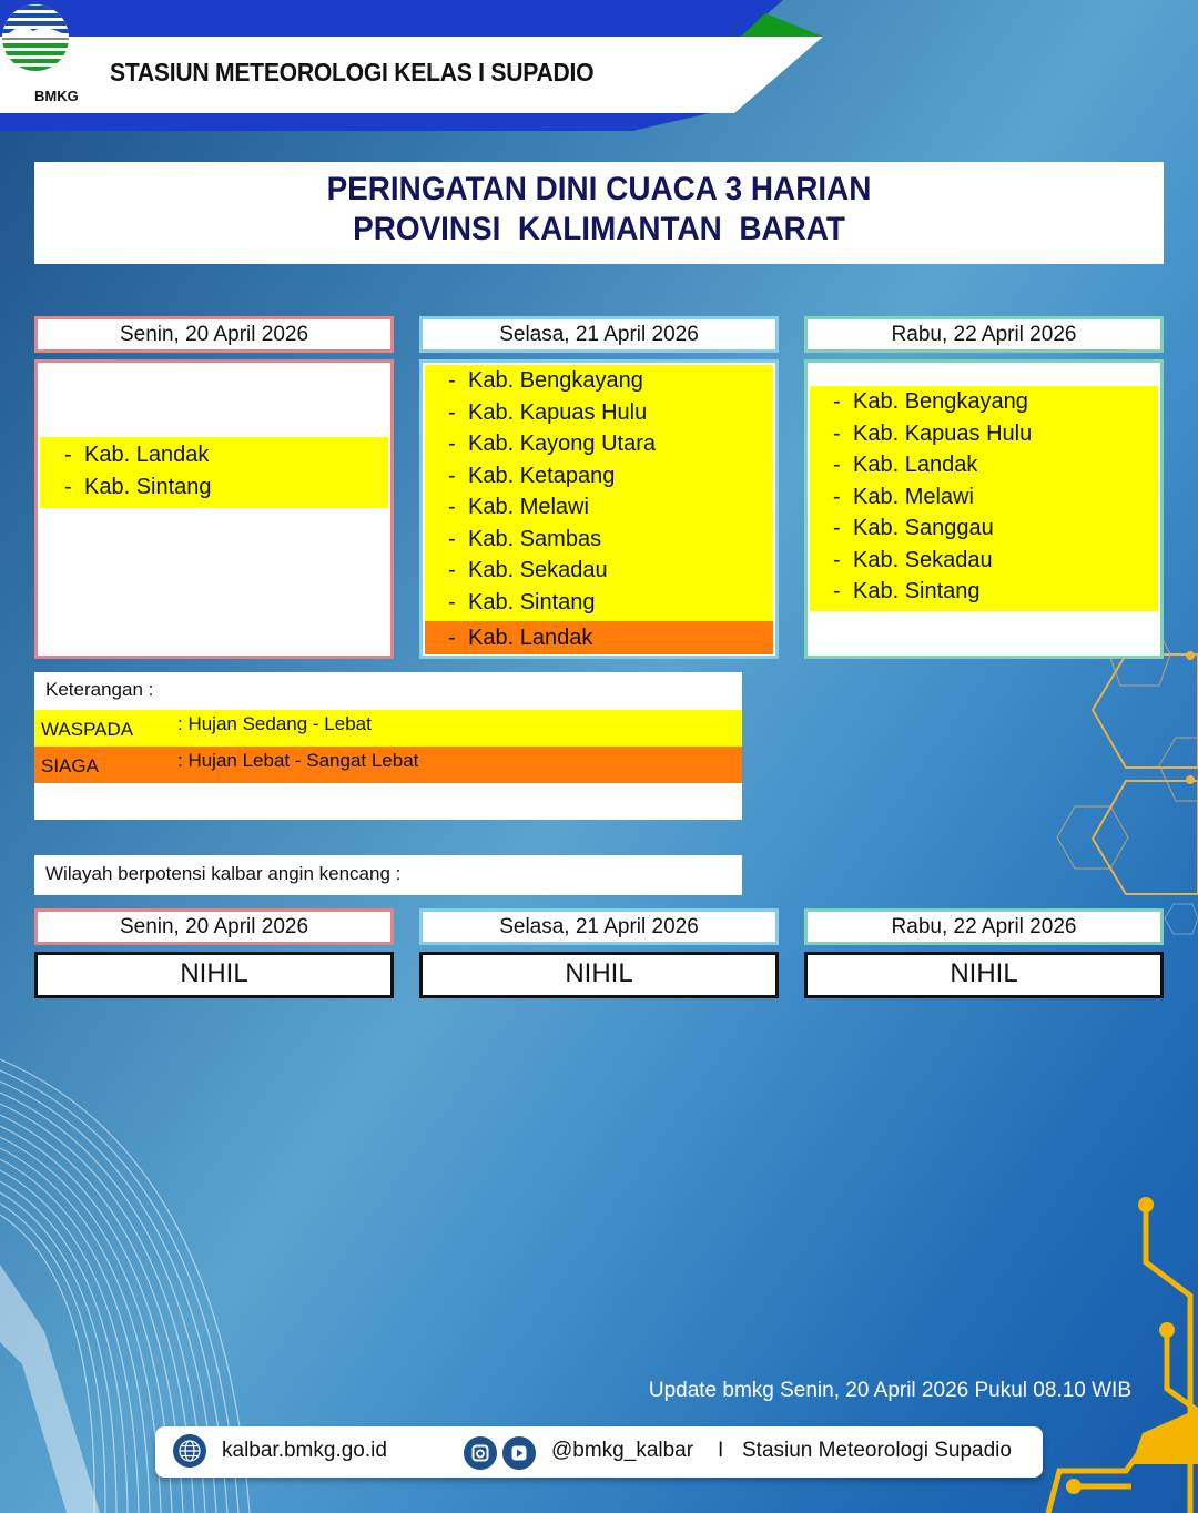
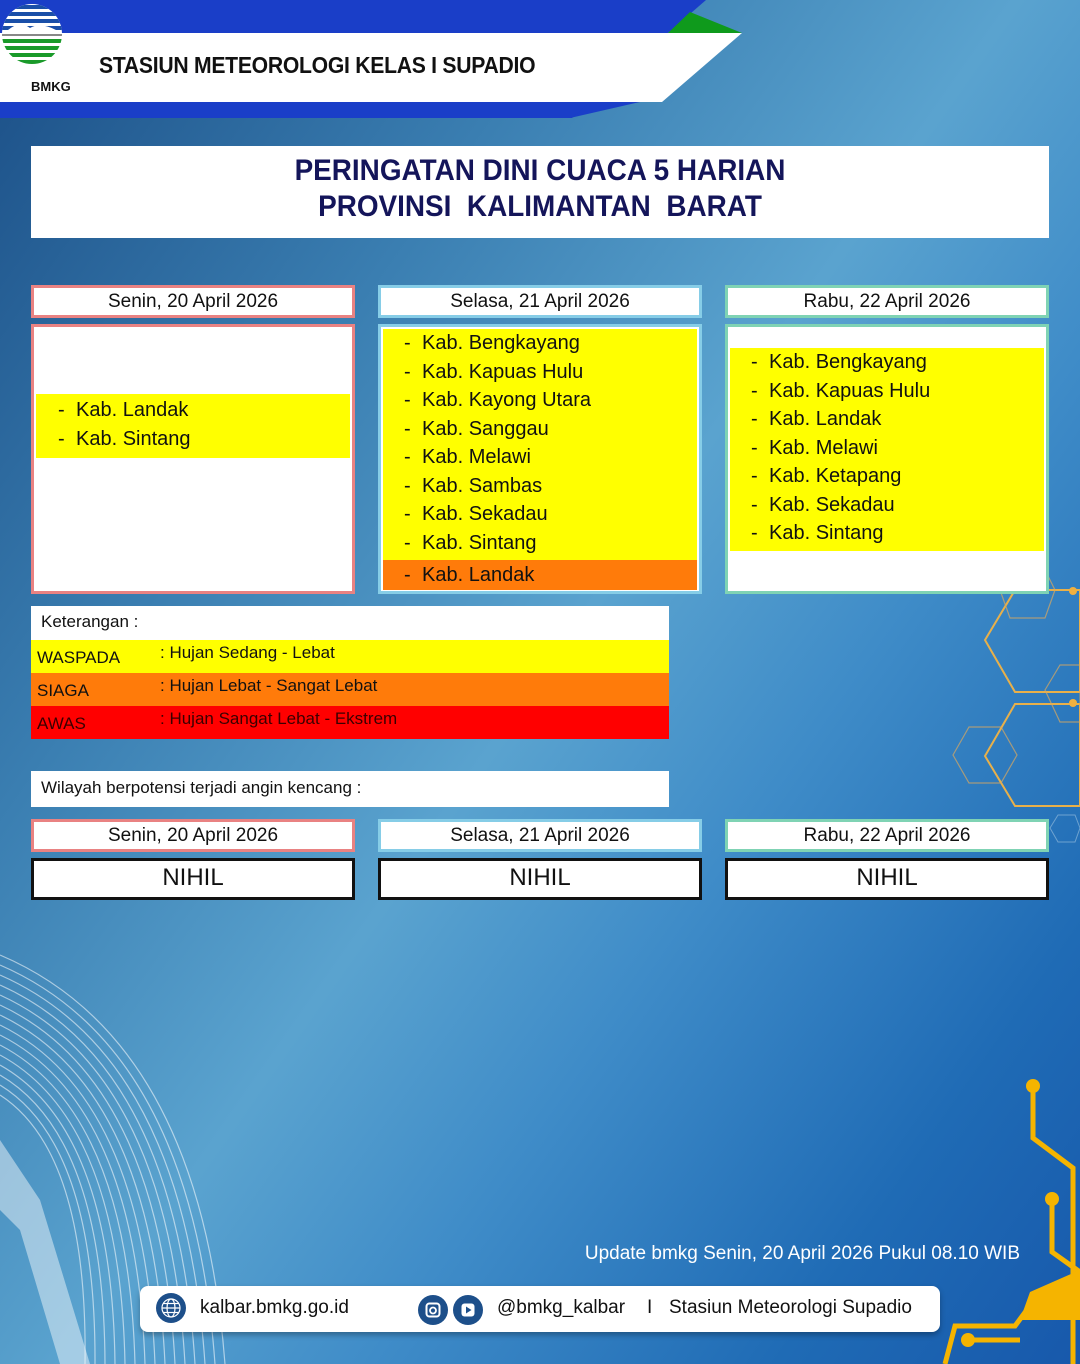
  BMKG
  STASIUN METEOROLOGI KELAS I SUPADIO
- PERINGATAN DINI CUACA 3 HARIAN
+ PERINGATAN DINI CUACA 5 HARIAN
  PROVINSI KALIMANTAN BARAT
  Senin, 20 April 2026
  - Kab. Landak
  - Kab. Sintang
  Selasa, 21 April 2026
  - Kab. Bengkayang
  - Kab. Kapuas Hulu
  - Kab. Kayong Utara
- - Kab. Ketapang
+ - Kab. Sanggau
  - Kab. Melawi
  - Kab. Sambas
  - Kab. Sekadau
  - Kab. Sintang
  - Kab. Landak
  Rabu, 22 April 2026
  - Kab. Bengkayang
  - Kab. Kapuas Hulu
  - Kab. Landak
  - Kab. Melawi
- - Kab. Sanggau
+ - Kab. Ketapang
  - Kab. Sekadau
  - Kab. Sintang
  Keterangan :
  WASPADA
  : Hujan Sedang - Lebat
  SIAGA
  : Hujan Lebat - Sangat Lebat
+ AWAS
+ : Hujan Sangat Lebat - Ekstrem
- Wilayah berpotensi kalbar angin kencang :
+ Wilayah berpotensi terjadi angin kencang :
  Senin, 20 April 2026
  Selasa, 21 April 2026
  Rabu, 22 April 2026
  NIHIL
  NIHIL
  NIHIL
  Update bmkg Senin, 20 April 2026 Pukul 08.10 WIB
  kalbar.bmkg.go.id
  @bmkg_kalbar
  I
  Stasiun Meteorologi Supadio
